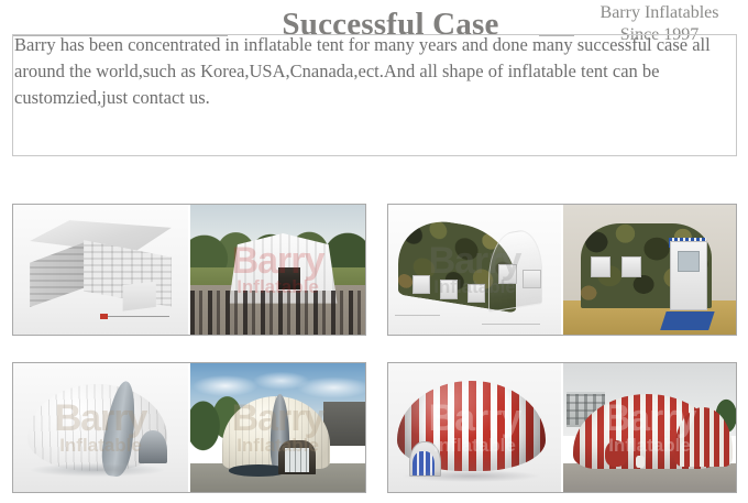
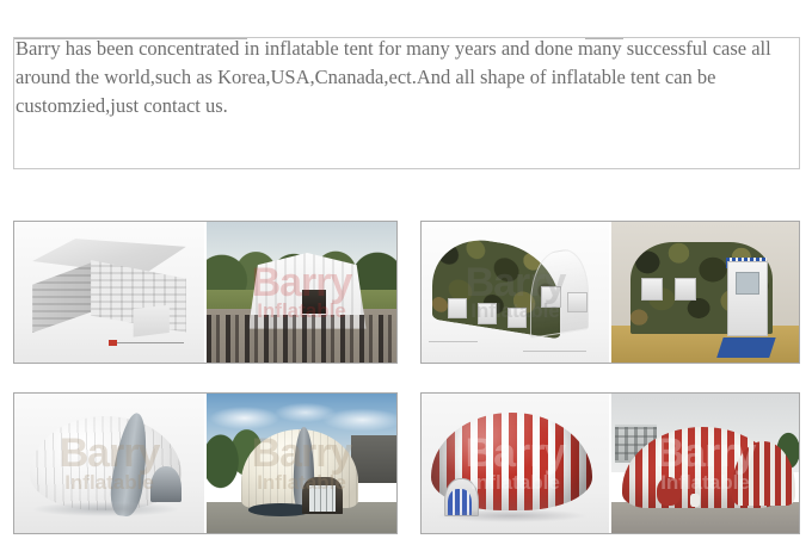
- Successful Case
- Barry Inflatables
- Since 1997
  Barry has been concentrated in inflatable tent for many years and done many successful case all around the world,such as Korea,USA,Cnanada,ect.And all shape of inflatable tent can be customzied,just contact us.
  Barry
  Inflatable
  Barry
  Inflatable
  Barry
  Inflatable
  Barry
  Inflatable
  Barry
  Inflatable
  Barry
  Inflatable
